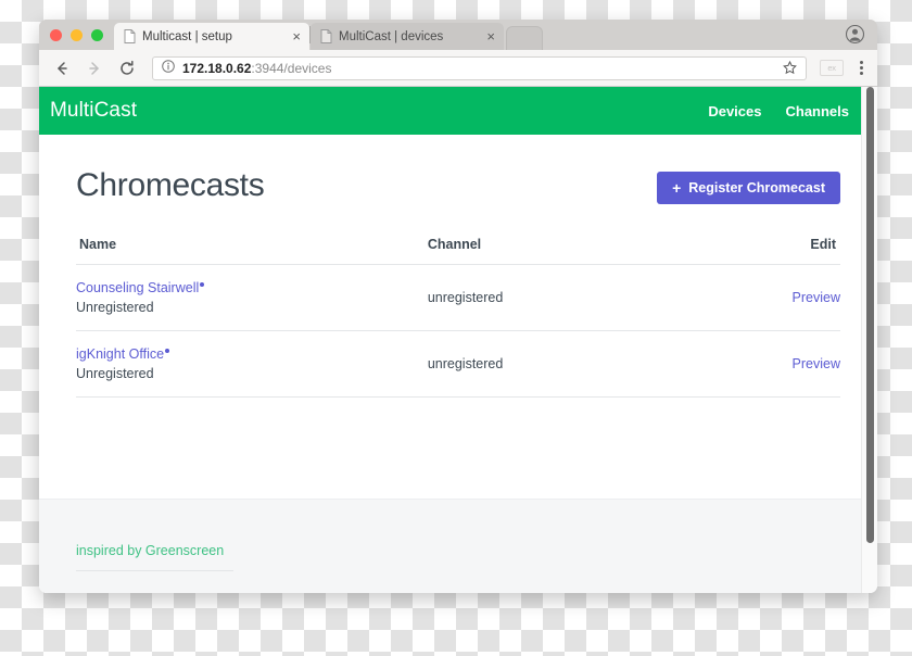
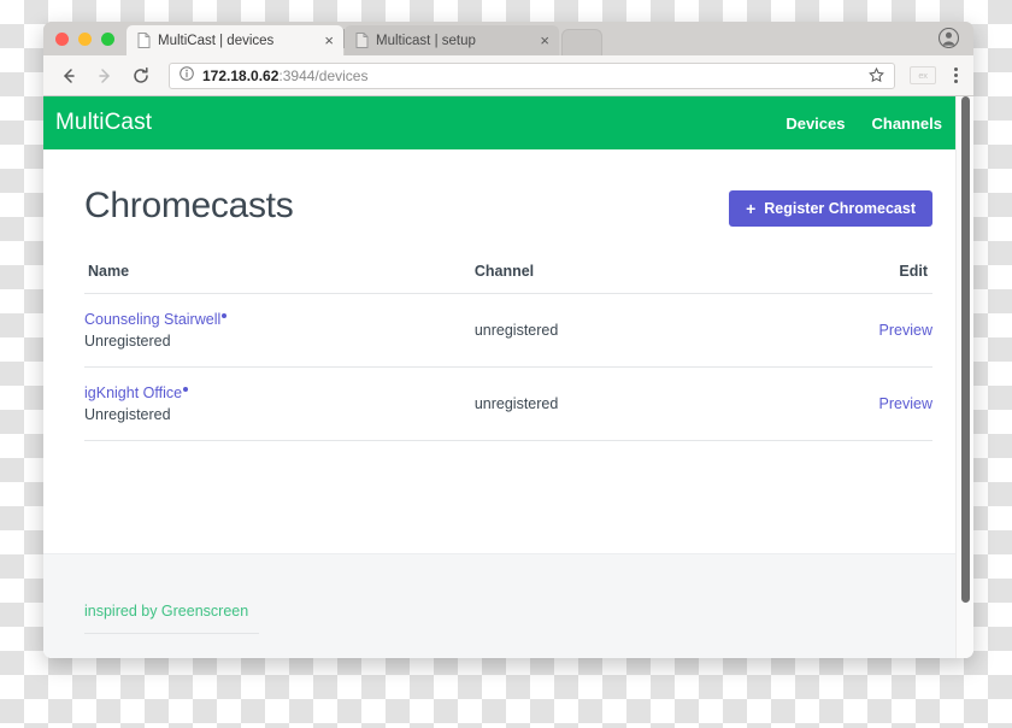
- Multicast | setup
+ MultiCast | devices
  ×
- MultiCast | devices
+ Multicast | setup
  ×
  172.18.0.62:3944/devices
  ex
  MultiCast
  Devices
  Channels
  Chromecasts
  +
  Register Chromecast
  Name	Channel	Edit
  Counseling Stairwell Unregistered	unregistered	Preview
  igKnight Office Unregistered	unregistered	Preview
  inspired by Greenscreen
